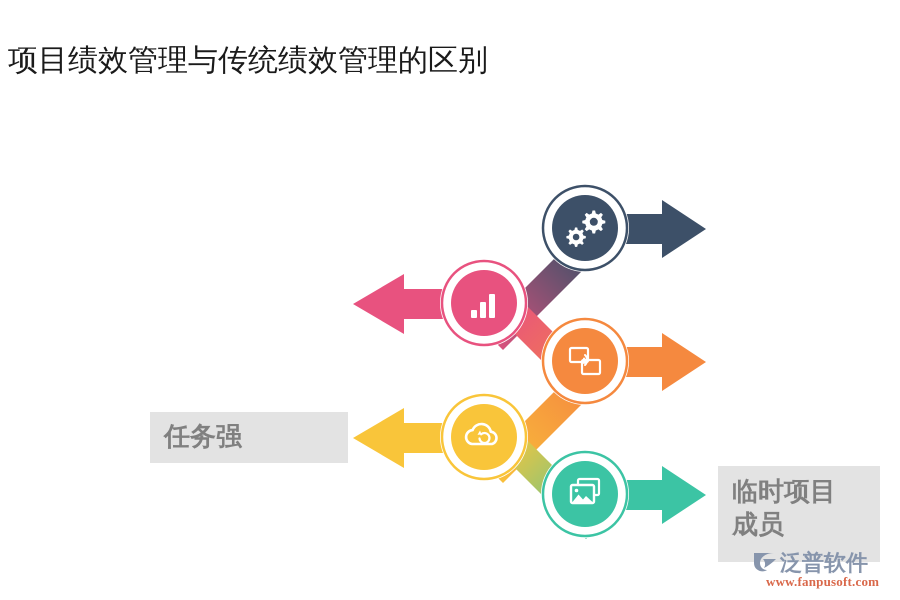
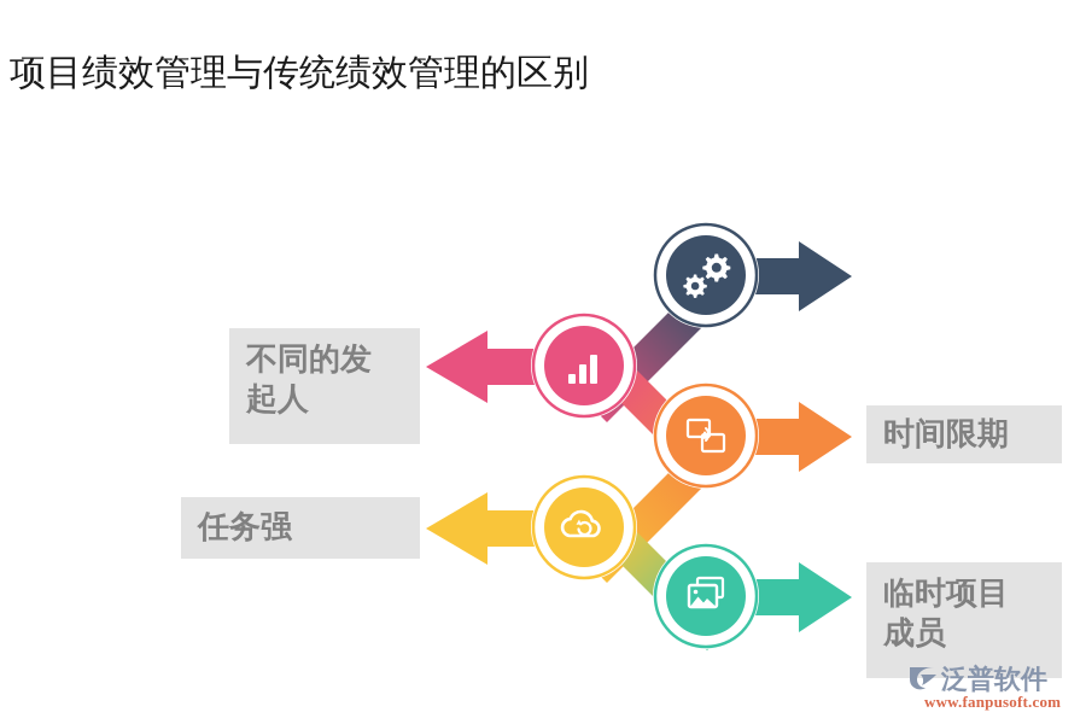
  项目绩效管理与传统绩效管理的区别
+ 不同的发
+ 起人
+ 时间限期
  任务强
  临时项目
  成员
  泛普软件
  www.fanpusoft.com
